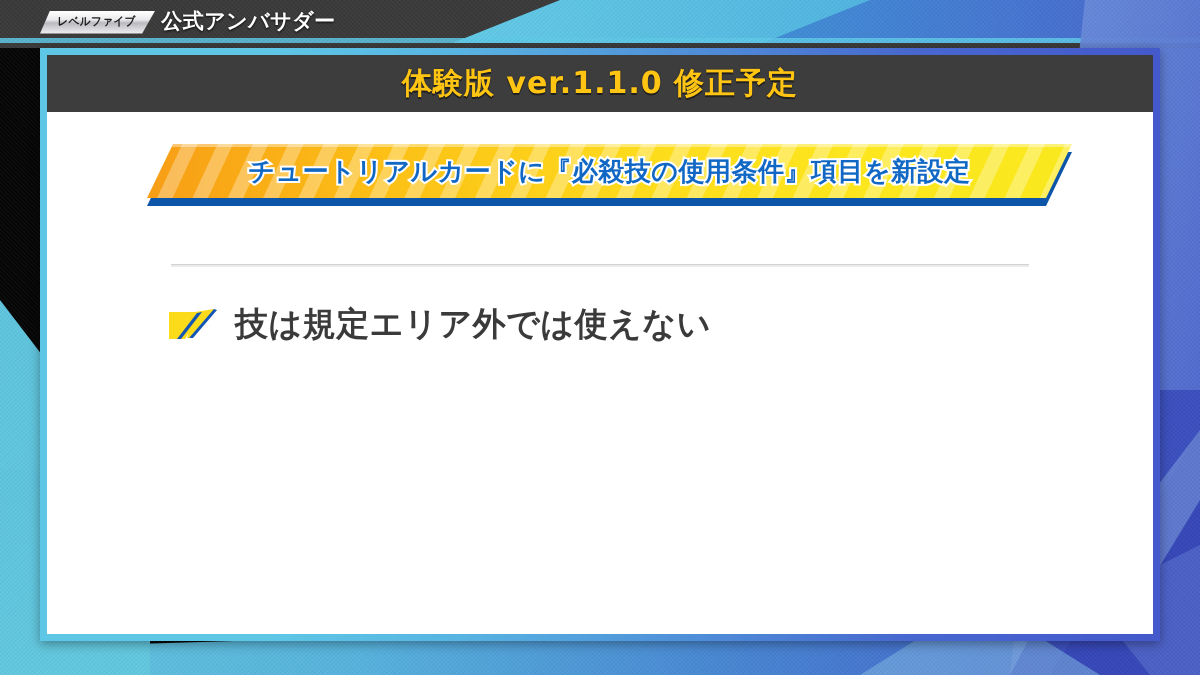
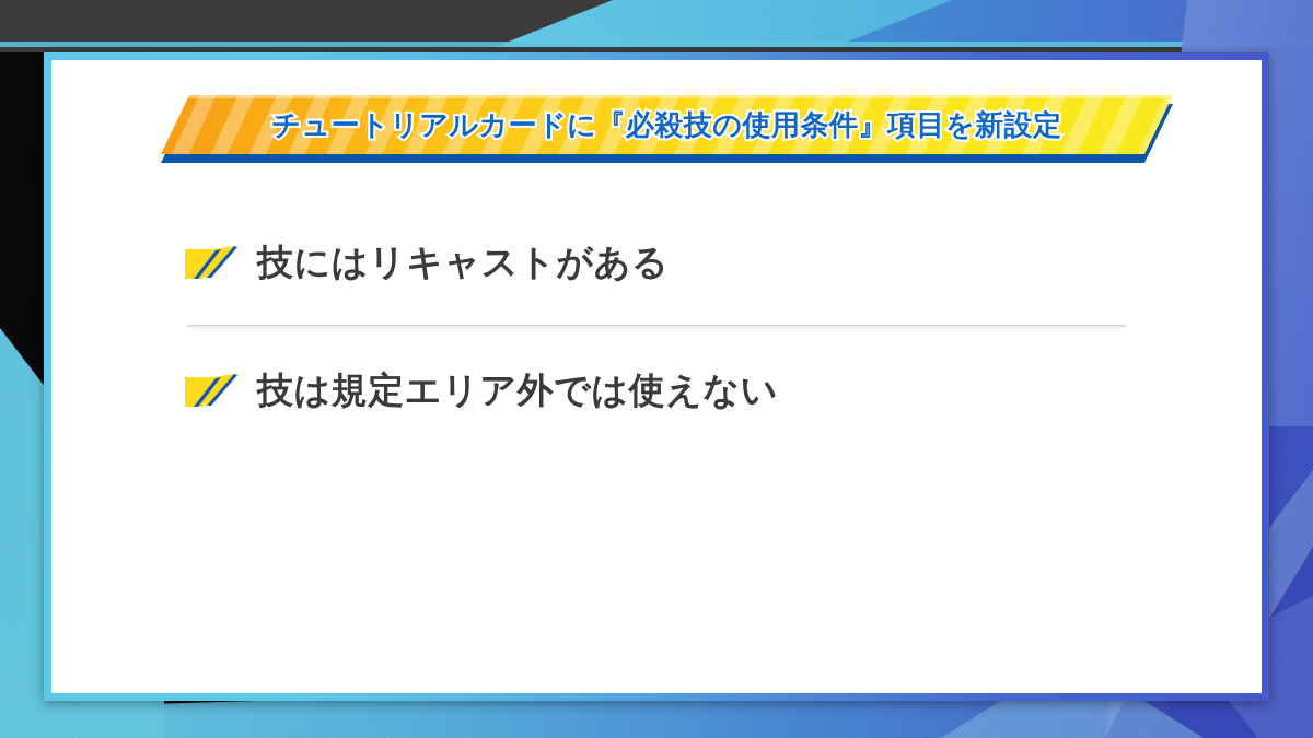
- レベルファイブ
- 公式アンバサダー
- 体験版 ver.1.1.0 修正予定
  チュートリアルカードに『必殺技の使用条件』項目を新設定
+ 技にはリキャストがある
  技は規定エリア外では使えない
